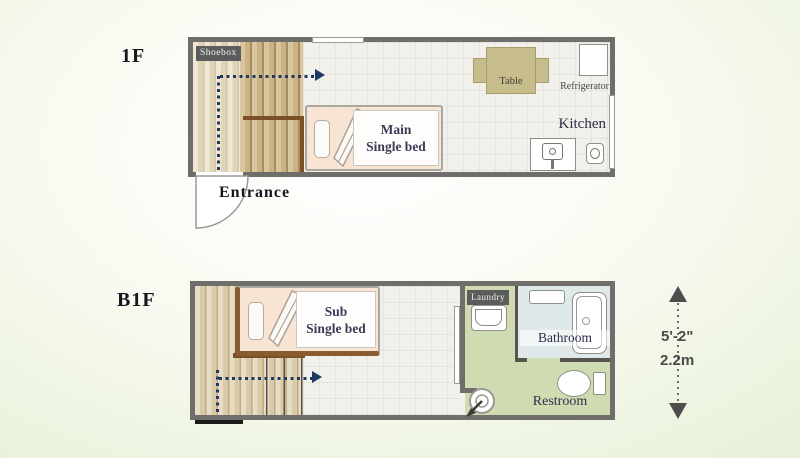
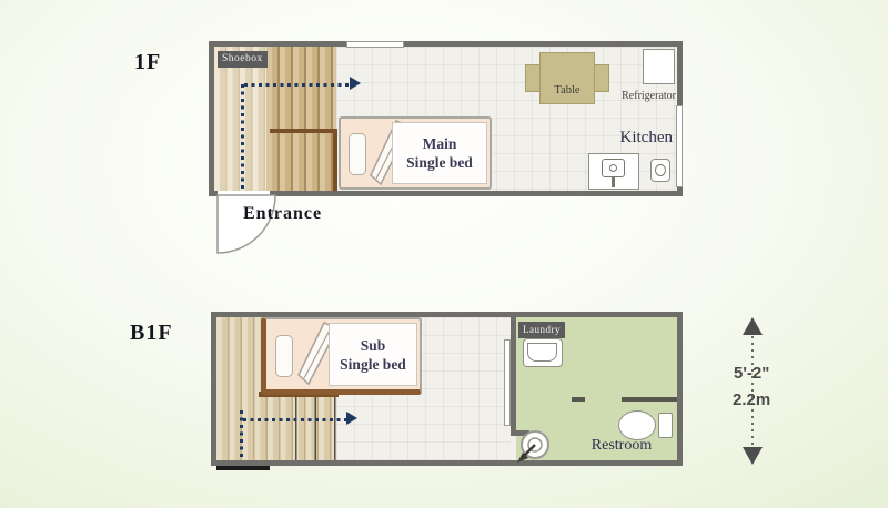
  1F
  Shoebox
  Main
  Single bed
  Table
  Refrigerator
  Kitchen
  Entrance
  B1F
  Sub
  Single bed
  Laundry
- Bathroom
  Restroom
  5'-2"
  2.2m
